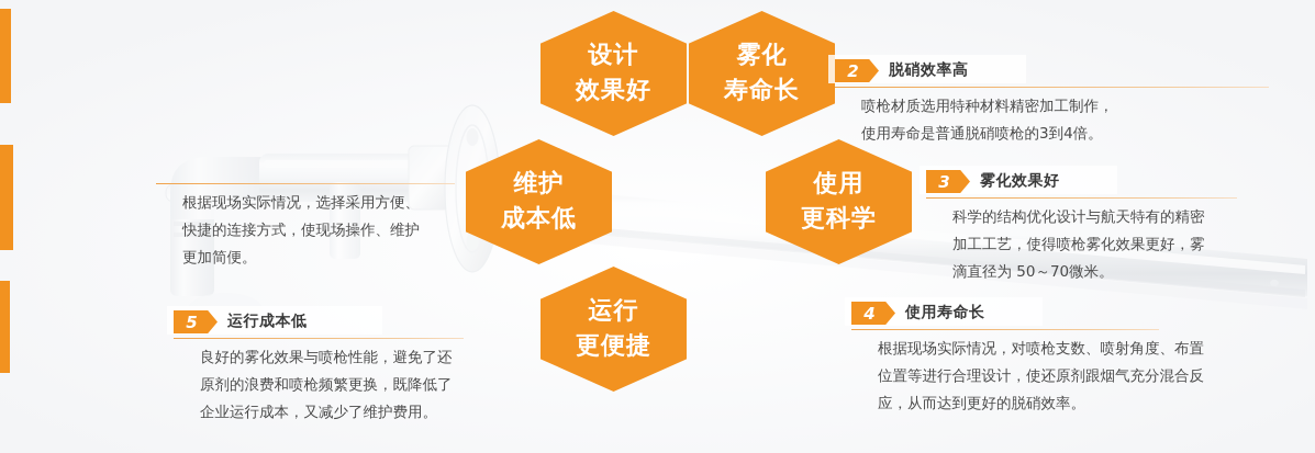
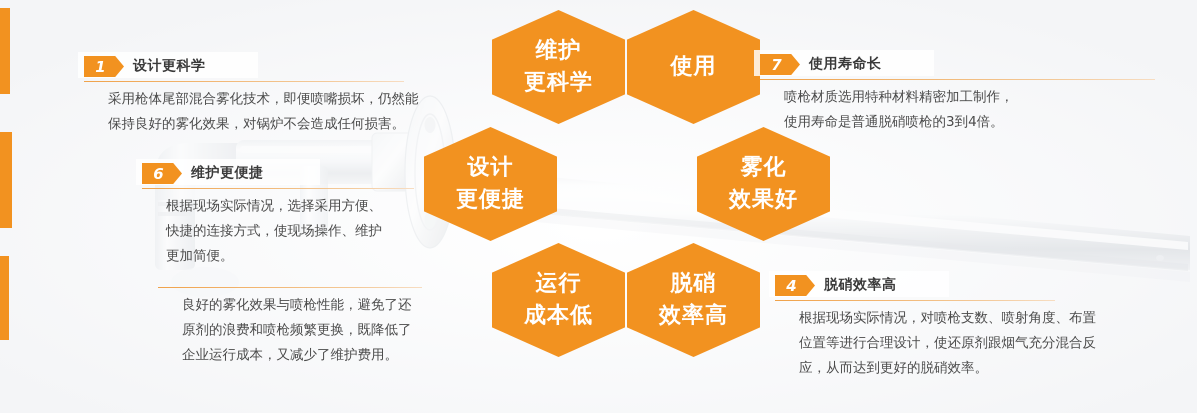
- 设计
+ 维护
- 效果好
+ 更科学
- 雾化
+ 使用
- 寿命长
- 维护
+ 设计
- 成本低
+ 更便捷
- 使用
+ 雾化
- 更科学
+ 效果好
  运行
- 更便捷
+ 成本低
+ 脱硝
+ 效率高
+ 1
+ 设计更科学
+ 采用枪体尾部混合雾化技术，即便喷嘴损坏，仍然能
+ 保持良好的雾化效果，对锅炉不会造成任何损害。
- 2
+ 7
- 脱硝效率高
+ 使用寿命长
  喷枪材质选用特种材料精密加工制作，
  使用寿命是普通脱硝喷枪的3到4倍。
- 3
- 雾化效果好
- 科学的结构优化设计与航天特有的精密
- 加工工艺，使得喷枪雾化效果更好，雾
- 滴直径为 50～70微米。
  4
- 使用寿命长
+ 脱硝效率高
  根据现场实际情况，对喷枪支数、喷射角度、布置
  位置等进行合理设计，使还原剂跟烟气充分混合反
  应，从而达到更好的脱硝效率。
- 5
- 运行成本低
  良好的雾化效果与喷枪性能，避免了还
  原剂的浪费和喷枪频繁更换，既降低了
  企业运行成本，又减少了维护费用。
+ 6
+ 维护更便捷
  根据现场实际情况，选择采用方便、
  快捷的连接方式，使现场操作、维护
  更加简便。
